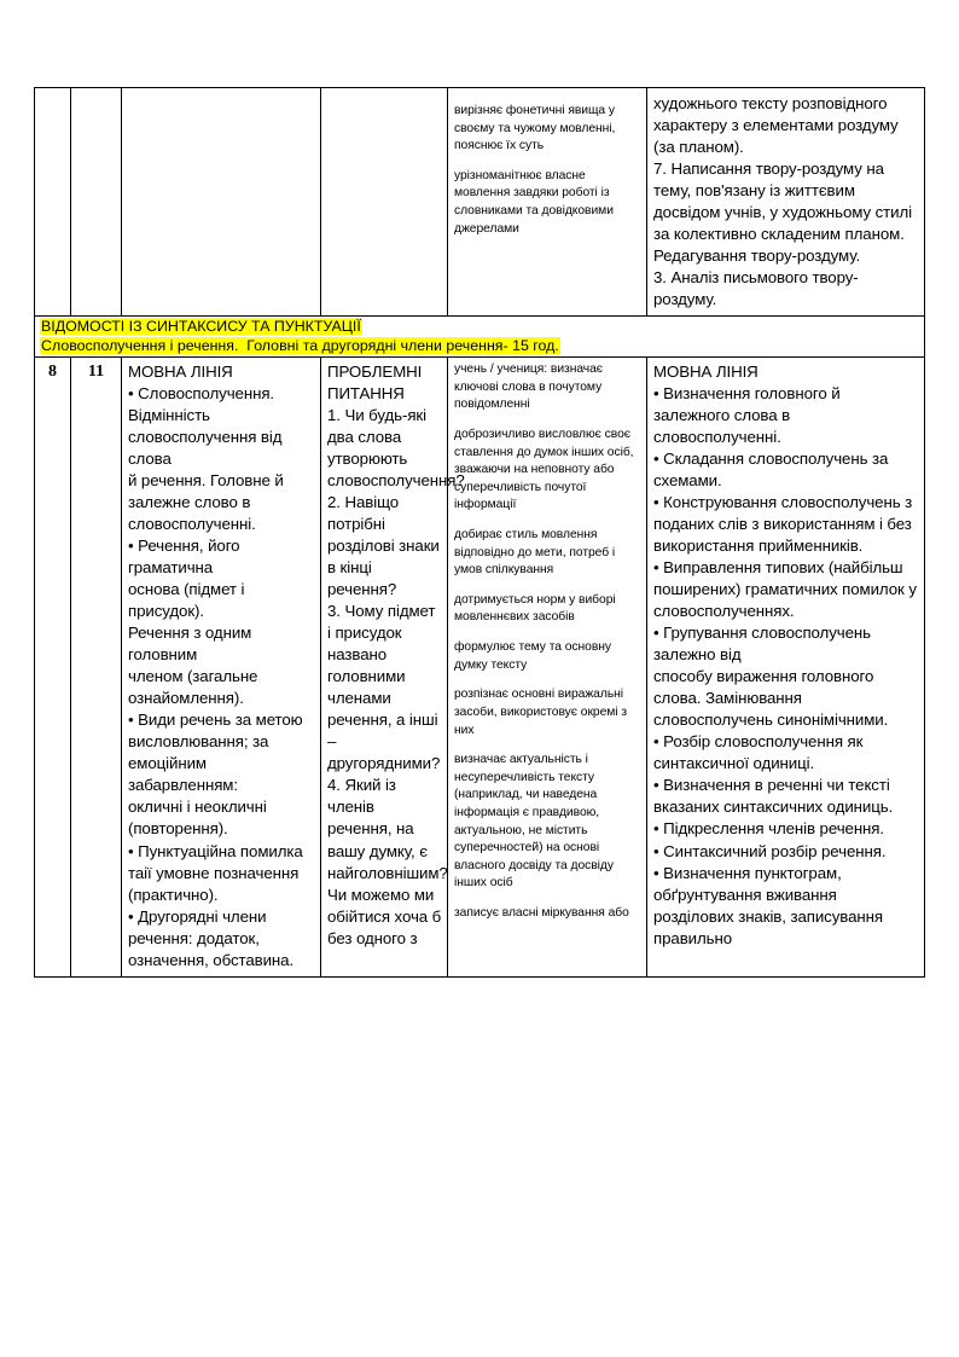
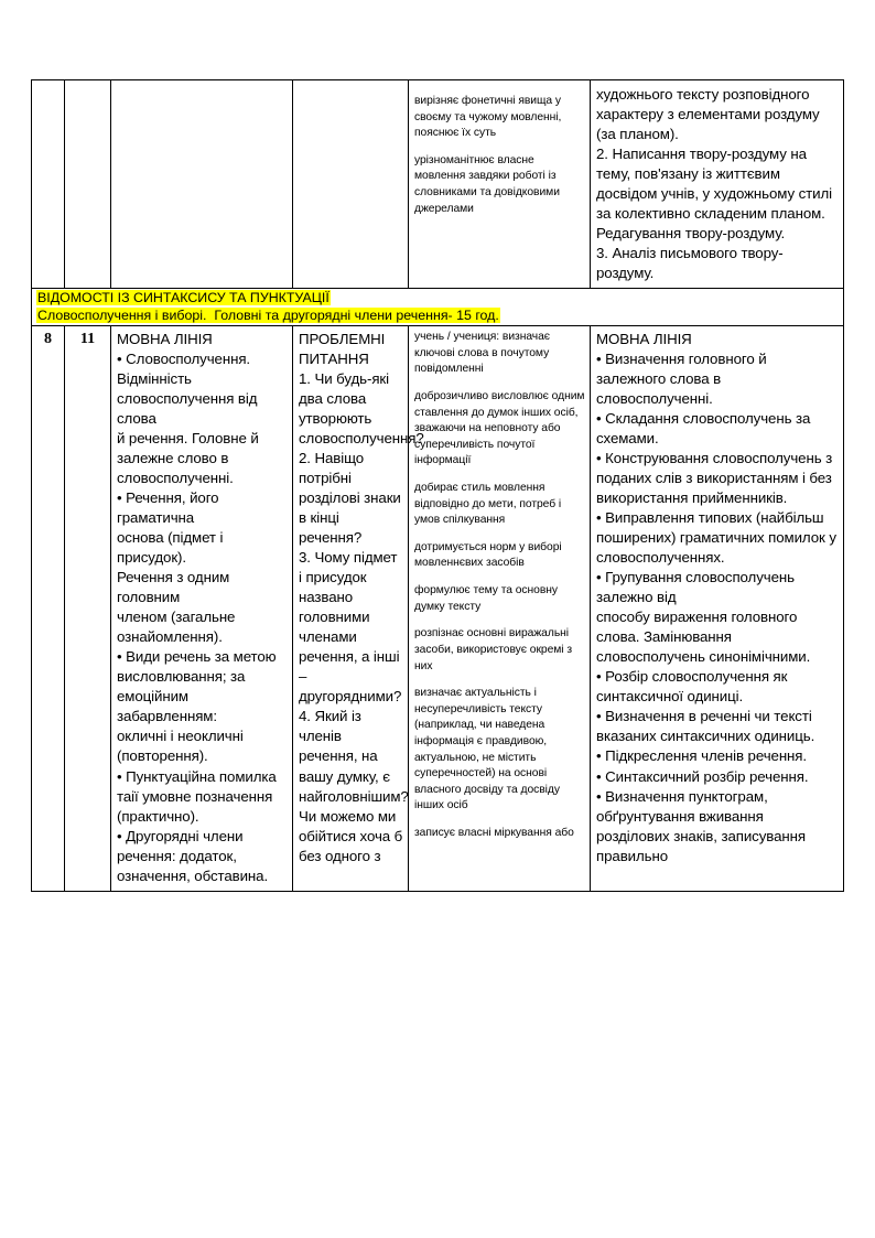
- 				вирізняє фонетичні явища у своєму та чужому мовленні, пояснює їх суть урізноманітнює власне мовлення завдяки роботі із словниками та довідковими джерелами	художнього тексту розповідного характеру з елементами роздуму (за планом). 7. Написання твору-роздуму на тему, пов'язану із життєвим досвідом учнів, у художньому стилі за колективно складеним планом. Редагування твору-роздуму. 3. Аналіз письмового твору-роздуму.
+ 				вирізняє фонетичні явища у своєму та чужому мовленні, пояснює їх суть урізноманітнює власне мовлення завдяки роботі із словниками та довідковими джерелами	художнього тексту розповідного характеру з елементами роздуму (за планом). 2. Написання твору-роздуму на тему, пов'язану із життєвим досвідом учнів, у художньому стилі за колективно складеним планом. Редагування твору-роздуму. 3. Аналіз письмового твору-роздуму.
- ВІДОМОСТІ ІЗ СИНТАКСИСУ ТА ПУНКТУАЦІЇ Словосполучення і речення. Головні та другорядні члени речення- 15 год.
+ ВІДОМОСТІ ІЗ СИНТАКСИСУ ТА ПУНКТУАЦІЇ Словосполучення і виборі. Головні та другорядні члени речення- 15 год.
- 8	11	МОВНА ЛІНІЯ • Словосполучення. Відмінність словосполучення від слова й речення. Головне й залежне слово в словосполученні. • Речення, його граматична основа (підмет і присудок). Речення з одним головним членом (загальне ознайомлення). • Види речень за метою висловлювання; за емоційним забарвленням: окличні і неокличні (повторення). • Пунктуаційна помилка таії умовне позначення (практично). • Другорядні члени речення: додаток, означення, обставина.	ПРОБЛЕМНІ ПИТАННЯ 1. Чи будь-які два слова утворюють словосполучення 2. Навіщо потрібні розділові знаки в кінці речення? 3. Чому підмет і присудок названо головними членами речення, а інші – другорядними? 4. Який із членів речення, на вашу думку, є найголовнішим? Чи можемо ми обійтися хоча б без одного з	учень / учениця: визначає ключові слова в почутому повідомленні доброзичливо висловлює своє ставлення до думок інших осіб, зважаючи на неповноту або суперечливість почутої інформації добирає стиль мовлення відповідно до мети, потреб і умов спілкування дотримується норм у виборі мовленнєвих засобів формулює тему та основну думку тексту розпізнає основні виражальні засоби, використовує окремі з них визначає актуальність і несуперечливість тексту (наприклад, чи наведена інформація є правдивою, актуальною, не містить суперечностей) на основі власного досвіду та досвіду інших осіб записує власні міркування або	МОВНА ЛІНІЯ • Визначення головного й залежного слова в словосполученні. • Складання словосполучень за схемами. • Конструювання словосполучень з поданих слів з використанням і без використання прийменників. • Виправлення типових (найбільш поширених) граматичних помилок у словосполученнях. • Групування словосполучень залежно від способу вираження головного слова. Замінювання словосполучень синонімічними. • Розбір словосполучення як синтаксичної одиниці. • Визначення в реченні чи тексті вказаних синтаксичних одиниць. • Підкреслення членів речення. • Синтаксичний розбір речення. • Визначення пунктограм, обґрунтування вживання розділових знаків, записування правильно
+ 8	11	МОВНА ЛІНІЯ • Словосполучення. Відмінність словосполучення від слова й речення. Головне й залежне слово в словосполученні. • Речення, його граматична основа (підмет і присудок). Речення з одним головним членом (загальне ознайомлення). • Види речень за метою висловлювання; за емоційним забарвленням: окличні і неокличні (повторення). • Пунктуаційна помилка таії умовне позначення (практично). • Другорядні члени речення: додаток, означення, обставина.	ПРОБЛЕМНІ ПИТАННЯ 1. Чи будь-які два слова утворюють словосполучення 2. Навіщо потрібні розділові знаки в кінці речення? 3. Чому підмет і присудок названо головними членами речення, а інші – другорядними? 4. Який із членів речення, на вашу думку, є найголовнішим? Чи можемо ми обійтися хоча б без одного з	учень / учениця: визначає ключові слова в почутому повідомленні доброзичливо висловлює одним ставлення до думок інших осіб, зважаючи на неповноту або суперечливість почутої інформації добирає стиль мовлення відповідно до мети, потреб і умов спілкування дотримується норм у виборі мовленнєвих засобів формулює тему та основну думку тексту розпізнає основні виражальні засоби, використовує окремі з них визначає актуальність і несуперечливість тексту (наприклад, чи наведена інформація є правдивою, актуальною, не містить суперечностей) на основі власного досвіду та досвіду інших осіб записує власні міркування або	МОВНА ЛІНІЯ • Визначення головного й залежного слова в словосполученні. • Складання словосполучень за схемами. • Конструювання словосполучень з поданих слів з використанням і без використання прийменників. • Виправлення типових (найбільш поширених) граматичних помилок у словосполученнях. • Групування словосполучень залежно від способу вираження головного слова. Замінювання словосполучень синонімічними. • Розбір словосполучення як синтаксичної одиниці. • Визначення в реченні чи тексті вказаних синтаксичних одиниць. • Підкреслення членів речення. • Синтаксичний розбір речення. • Визначення пунктограм, обґрунтування вживання розділових знаків, записування правильно
